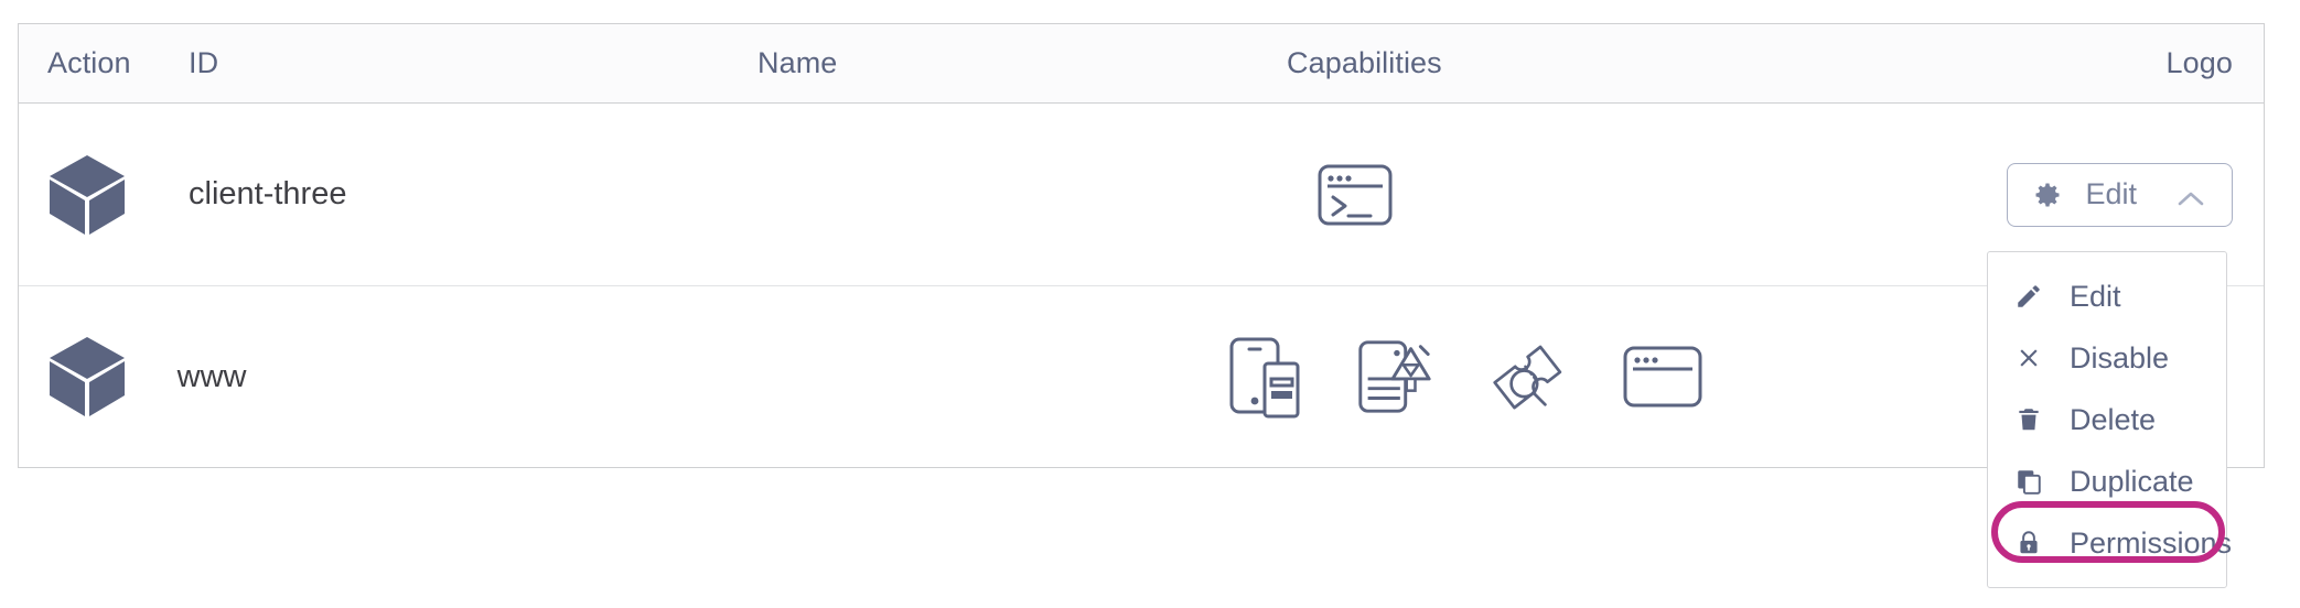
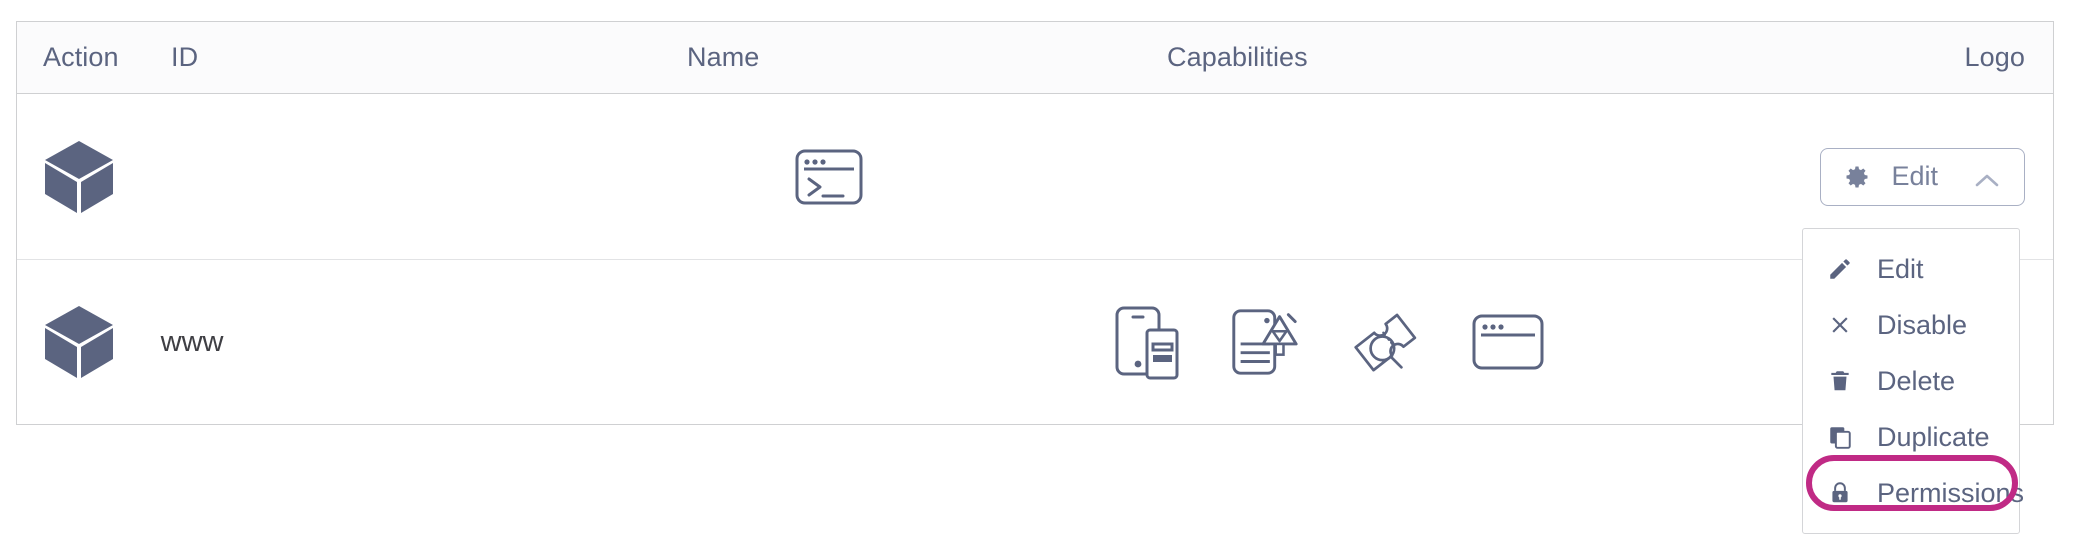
  Action
  ID
  Name
  Capabilities
  Logo
- client-three
  Edit
  www
  Edit
  Disable
  Delete
  Duplicate
  Permissions
